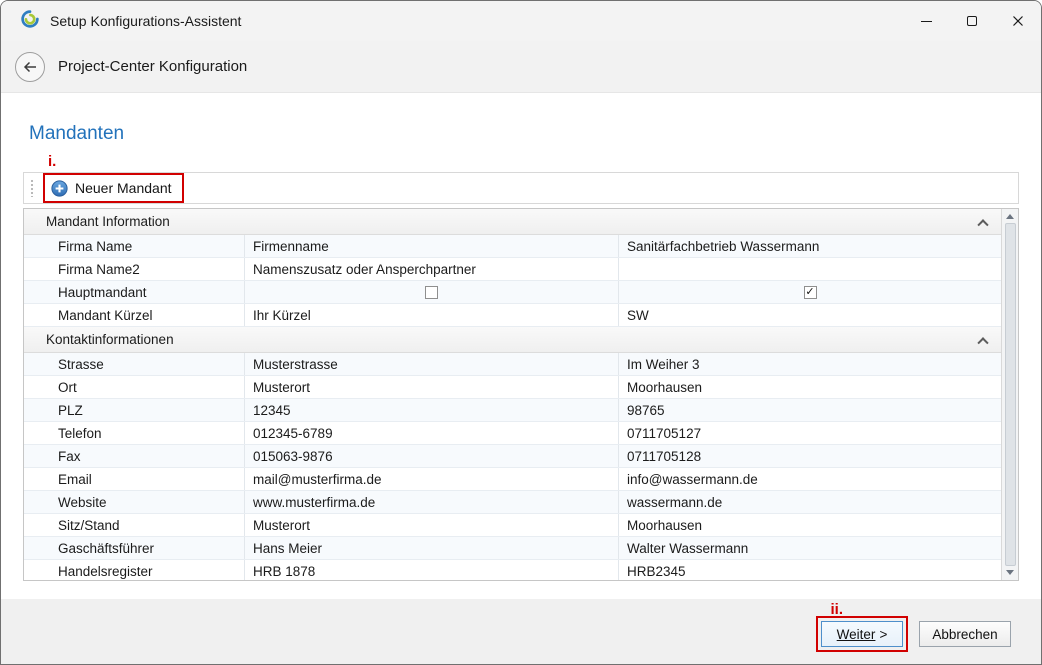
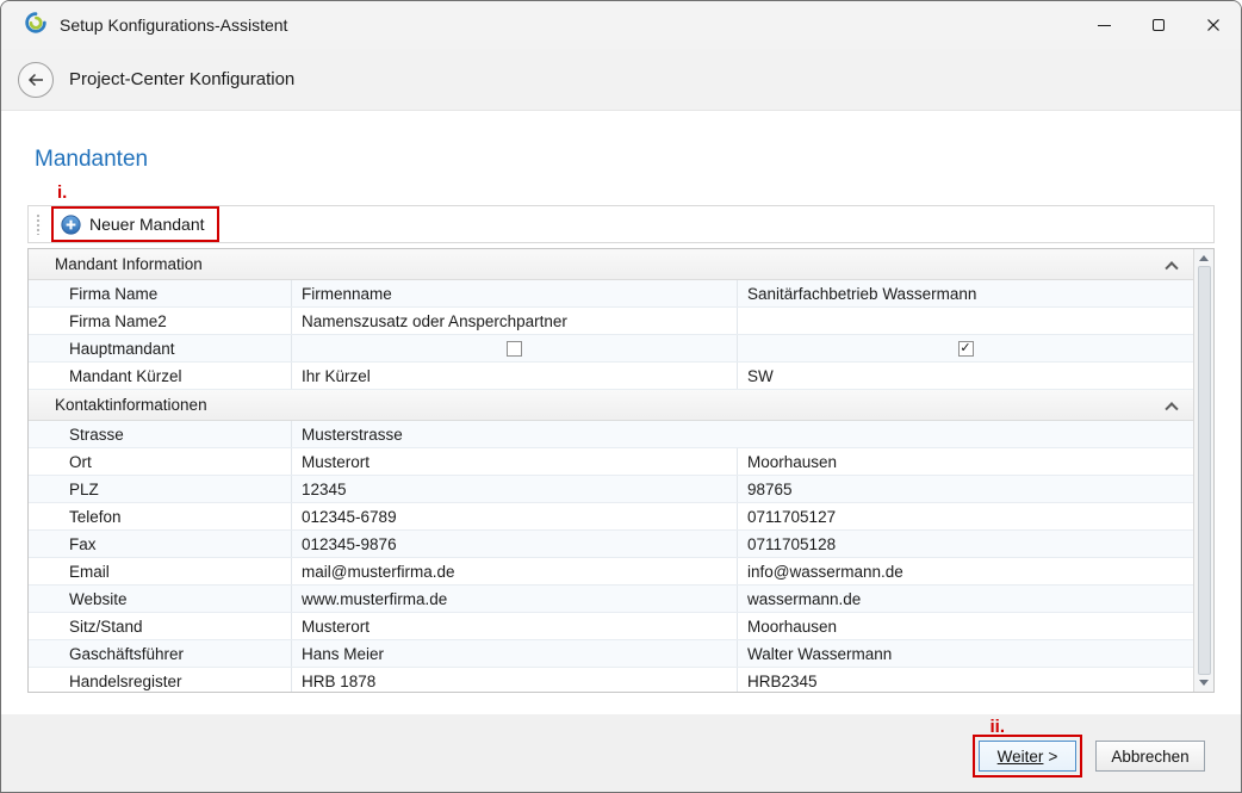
  Setup Konfigurations-Assistent
  Project-Center Konfiguration
  Mandanten
  i.
  Neuer Mandant
  Mandant Information
  Firma Name
  Firmenname
  Sanitärfachbetrieb Wassermann
  Firma Name2
  Namenszusatz oder Ansperchpartner
  Hauptmandant
  ✓
  Mandant Kürzel
  Ihr Kürzel
  SW
  Kontaktinformationen
  Strasse
  Musterstrasse
- Im Weiher 3
  Ort
  Musterort
  Moorhausen
  PLZ
  12345
  98765
  Telefon
  012345-6789
  0711705127
  Fax
- 015063-9876
+ 012345-9876
  0711705128
  Email
  mail@musterfirma.de
  info@wassermann.de
  Website
  www.musterfirma.de
  wassermann.de
  Sitz/Stand
  Musterort
  Moorhausen
  Gaschäftsführer
  Hans Meier
  Walter Wassermann
  Handelsregister
  HRB 1878
  HRB2345
  ii.
  Weiter
  >
  Abbrechen
